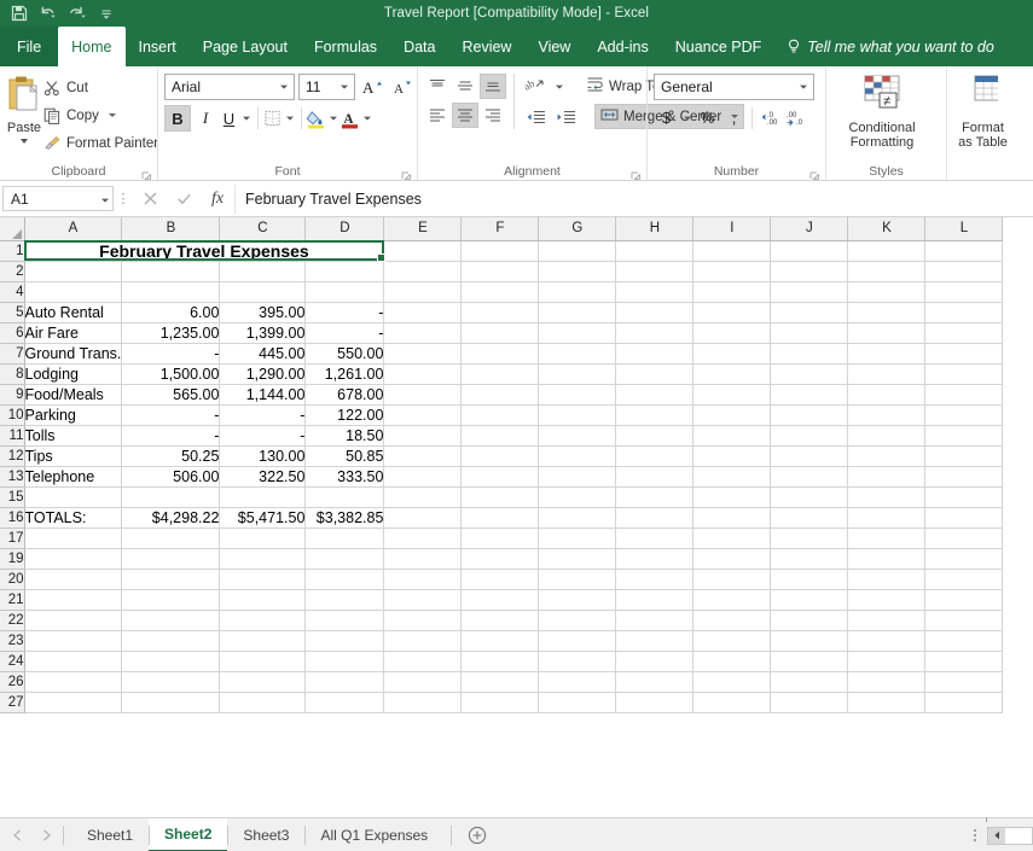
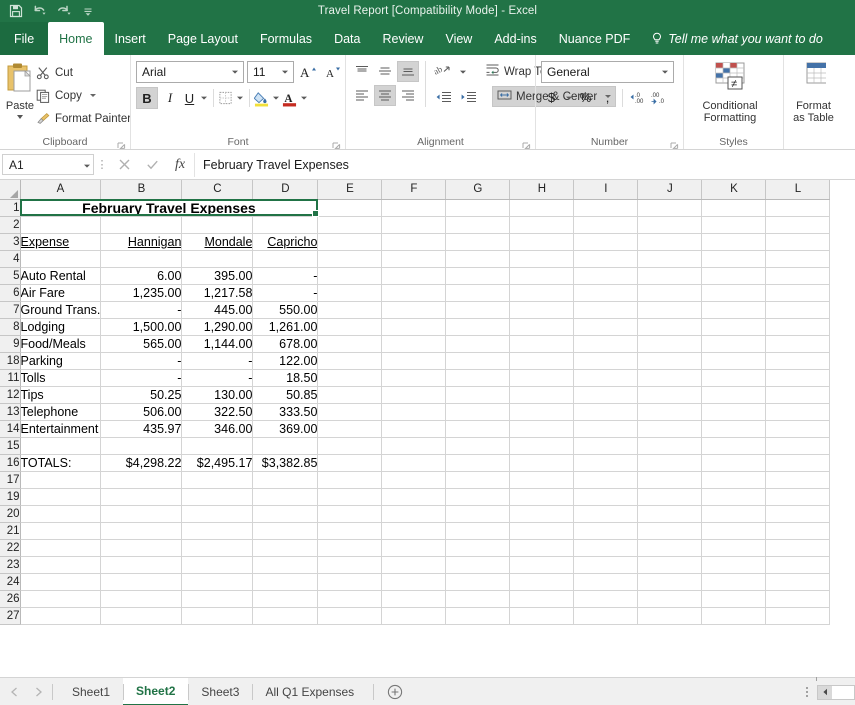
  Travel Report [Compatibility Mode] - Excel
  File
  Home
  Insert
  Page Layout
  Formulas
  Data
  Review
  View
  Add-ins
  Nuance PDF
  Tell me what you want to do
  Paste
  Cut
  Copy
  Format Painter
  Clipboard
  Arial
  11
  A
  A
  B
  I
  U
  A
  Font
  Merge &enter
  Alignment
  General
  $
  %
  ,
  Number
  ≠
  Conditional Formatting
  Styles
  Format as Table
  A1
  ⋮
  fx
  February Travel Expenses
  	A	B	C	D	E	F	G	H	I	J	K	L
  2
+ 3	Expense	Hannigan	Mondale	Capricho
  4
  5	Auto Rental	6.00	395.00	-
- 6	Air Fare	1,235.00	1,399.00	-
+ 6	Air Fare	1,235.00	1,217.58	-
  7	Ground Trans.	-	445.00	550.00
  8	Lodging	1,500.00	1,290.00	1,261.00
  9	Food/Meals	565.00	1,144.00	678.00
- 10	Parking	-	-	122.00
+ 18	Parking	-	-	122.00
  11	Tolls	-	-	18.50
  12	Tips	50.25	130.00	50.85
  13	Telephone	506.00	322.50	333.50
+ 14	Entertainment	435.97	346.00	369.00
  15
- 16	TOTALS:	$4,298.22	$5,471.50	$3,382.85
+ 16	TOTALS:	$4,298.22	$2,495.17	$3,382.85
  17
  19
  20
  21
  22
  23
  24
  26
  27
  Sheet1
  Sheet2
  Sheet3
  All Q1 Expenses
